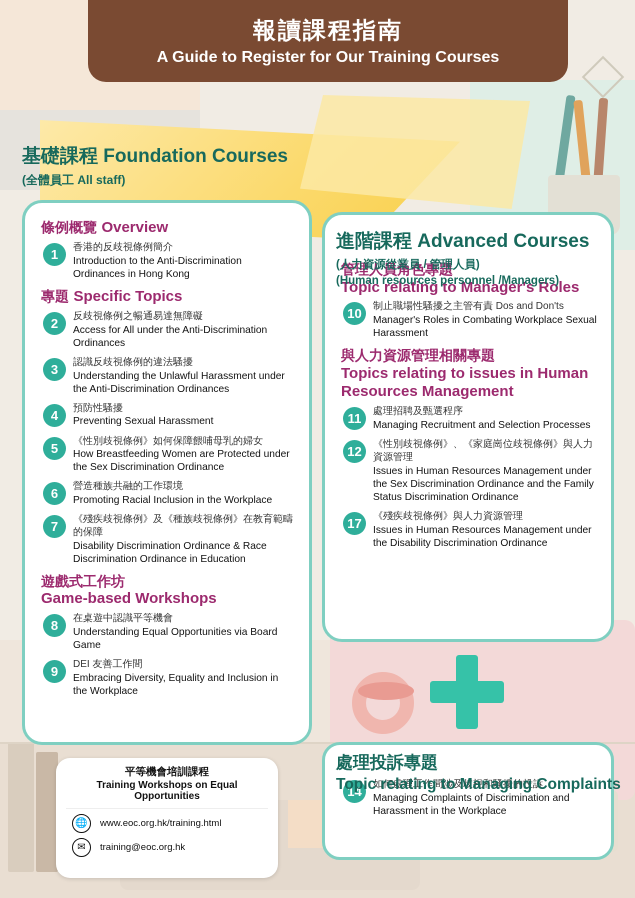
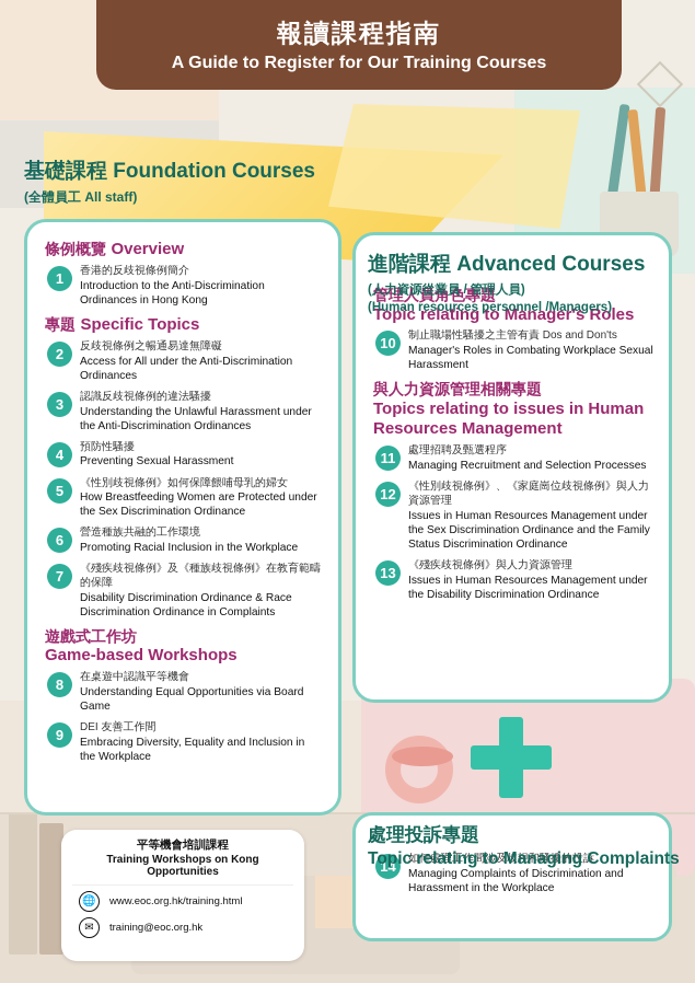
  報讀課程指南
  A Guide to Register for Our Training Courses
  基礎課程 Foundation Courses
  (全體員工 All staff)
  條例概覽 Overview
  1
  香港的反歧視條例簡介
  Introduction to the Anti-Discrimination Ordinances in Hong Kong
  專題 Specific Topics
  2
  反歧視條例之暢通易達無障礙
  Access for All under the Anti-Discrimination Ordinances
  3
  認識反歧視條例的違法騷擾
  Understanding the Unlawful Harassment under the Anti-Discrimination Ordinances
  4
  預防性騷擾
  Preventing Sexual Harassment
  5
  《性別歧視條例》如何保障餵哺母乳的婦女
  How Breastfeeding Women are Protected under the Sex Discrimination Ordinance
  6
  營造種族共融的工作環境
  Promoting Racial Inclusion in the Workplace
  7
  《殘疾歧視條例》及《種族歧視條例》在教育範疇的保障
- Disability Discrimination Ordinance & Race Discrimination Ordinance in Education
+ Disability Discrimination Ordinance & Race Discrimination Ordinance in Complaints
  遊戲式工作坊
  Game-based Workshops
  8
  在桌遊中認識平等機會
  Understanding Equal Opportunities via Board Game
  9
  DEI 友善工作間
  Embracing Diversity, Equality and Inclusion in the Workplace
  進階課程 Advanced Courses
  (人力資源從業員 / 管理人員)
  (Human resources personnel /Managers)
  管理人員角色專題
  Topic relating to Manager's Roles
  10
  制止職場性騷擾之主管有責 Dos and Don'ts
  Manager's Roles in Combating Workplace Sexual Harassment
  與人力資源管理相關專題
  Topics relating to issues in Human Resources Management
  11
  處理招聘及甄選程序
  Managing Recruitment and Selection Processes
  12
  《性別歧視條例》、《家庭崗位歧視條例》與人力資源管理
  Issues in Human Resources Management under the Sex Discrimination Ordinance and the Family Status Discrimination Ordinance
- 17
+ 13
  《殘疾歧視條例》與人力資源管理
  Issues in Human Resources Management under the Disability Discrimination Ordinance
  處理投訴專題
  Topic relating to Managing Complaints
  14
  如何處理工作間涉及歧視和騷擾的投訴
  Managing Complaints of Discrimination and Harassment in the Workplace
  平等機會培訓課程
- Training Workshops on Equal Opportunities
+ Training Workshops on Kong Opportunities
  🌐
  www.eoc.org.hk/training.html
  ✉
  training@eoc.org.hk
